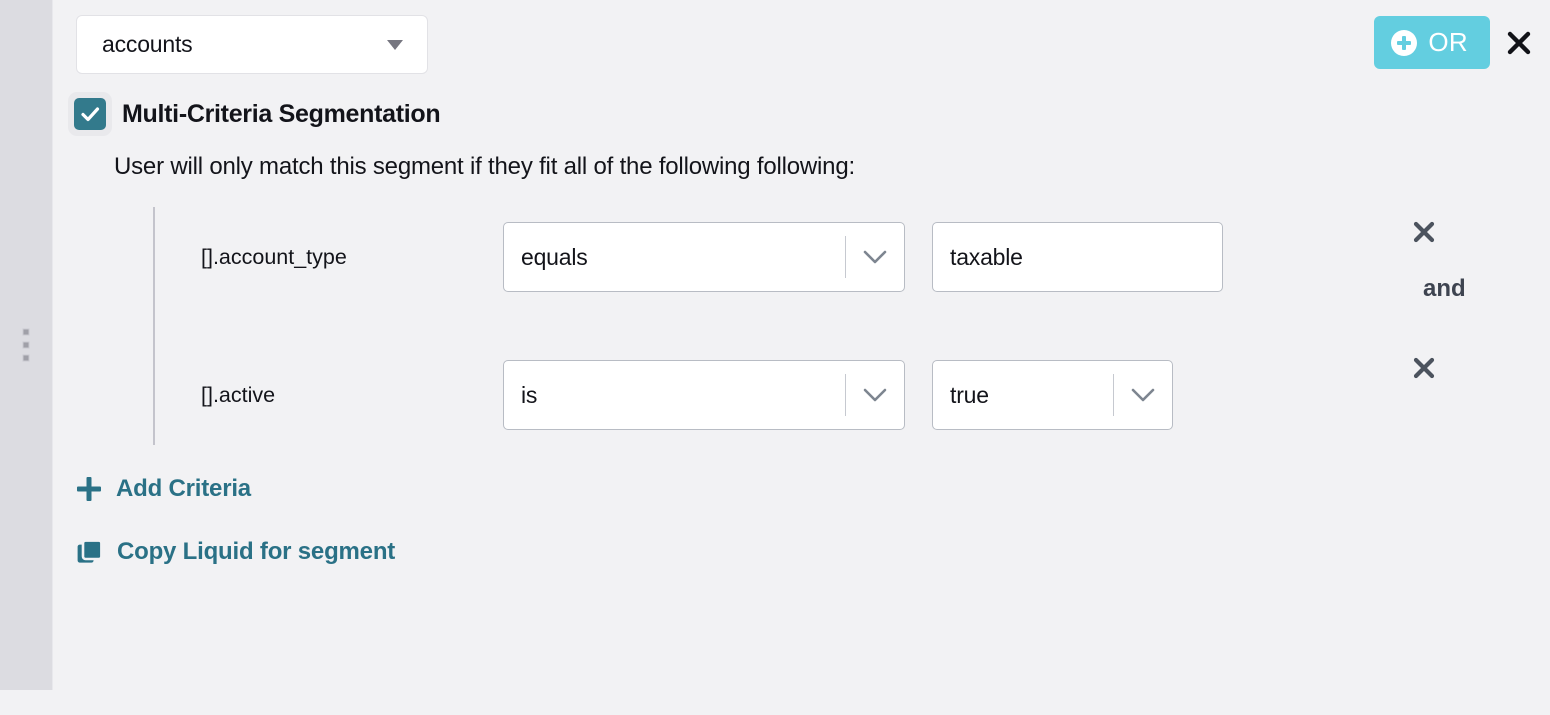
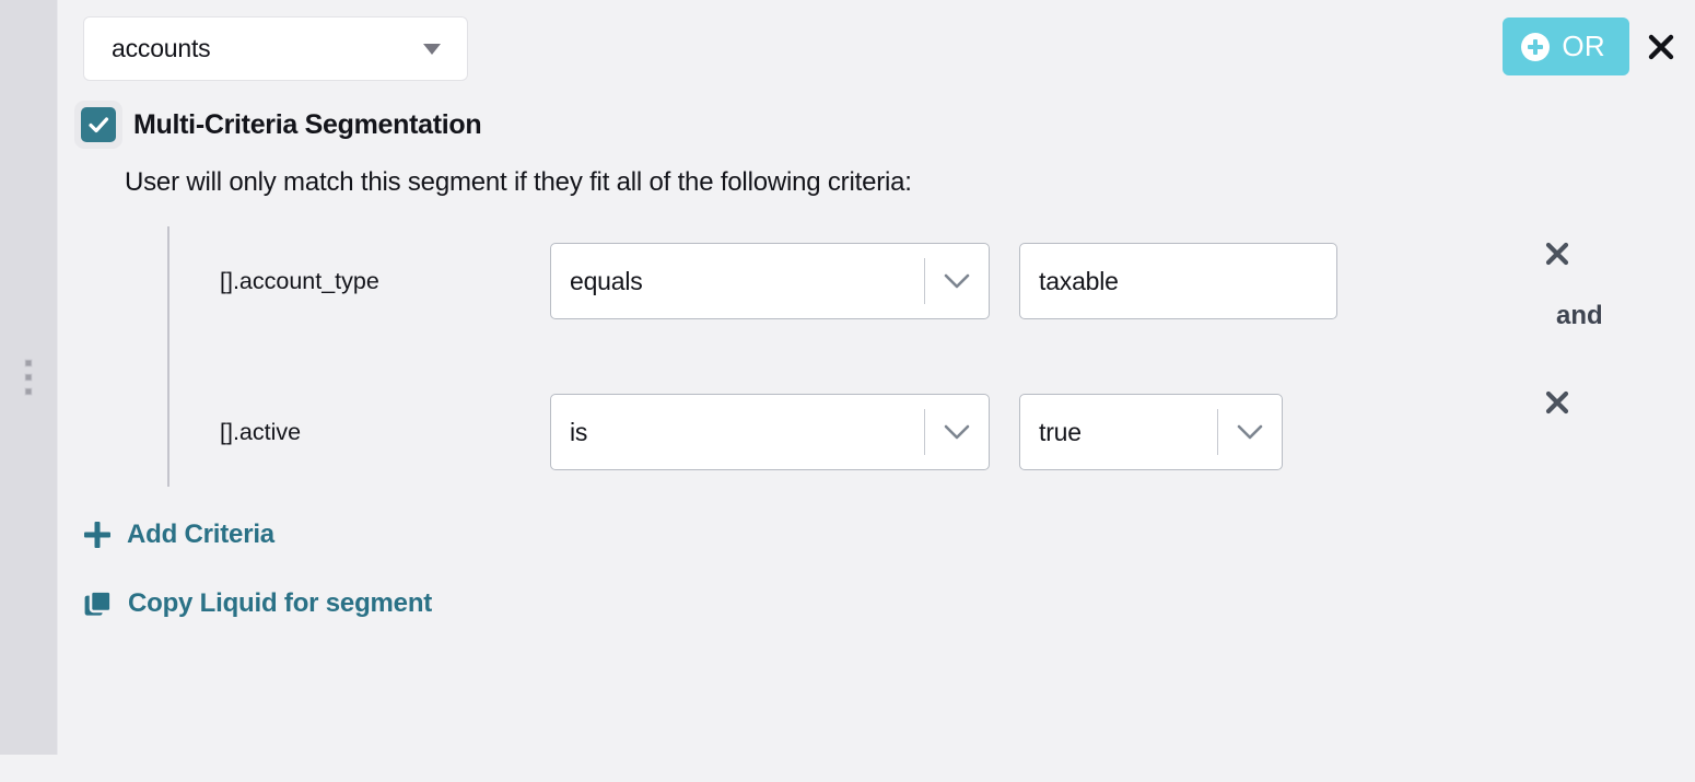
  accounts
  OR
  Multi-Criteria Segmentation
- User will only match this segment if they fit all of the following following:
+ User will only match this segment if they fit all of the following criteria:
  [].account_type
  equals
  taxable
  and
  [].active
  is
  true
  Add Criteria
  Copy Liquid for segment
